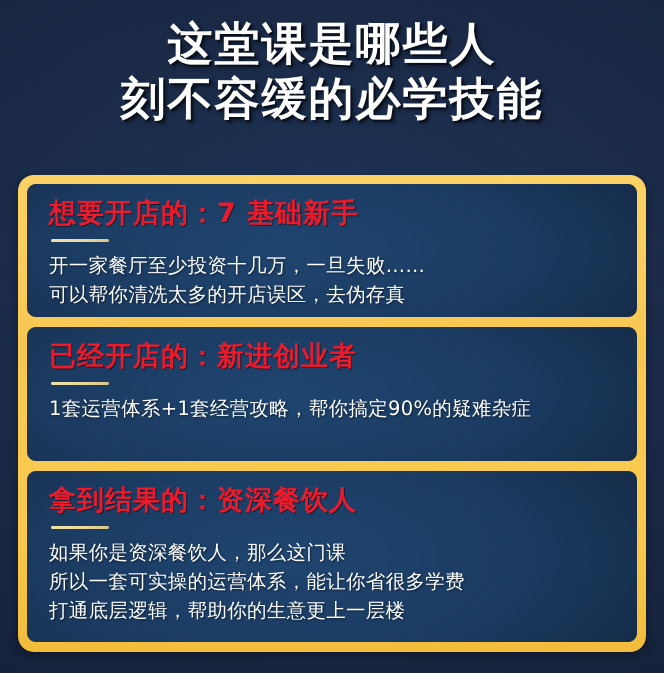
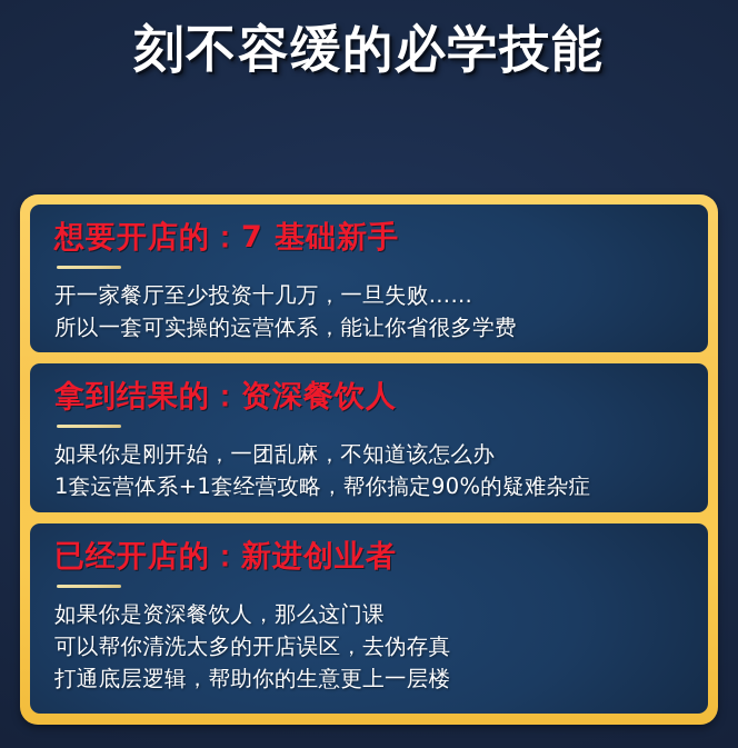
- 这堂课是哪些人
  刻不容缓的必学技能
  想要开店的：7 基础新手
  开一家餐厅至少投资十几万，一旦失败……
- 可以帮你清洗太多的开店误区，去伪存真
+ 所以一套可实操的运营体系，能让你省很多学费
- 已经开店的：新进创业者
+ 拿到结果的：资深餐饮人
+ 如果你是刚开始，一团乱麻，不知道该怎么办
  1套运营体系+1套经营攻略，帮你搞定90%的疑难杂症
- 拿到结果的：资深餐饮人
+ 已经开店的：新进创业者
  如果你是资深餐饮人，那么这门课
- 所以一套可实操的运营体系，能让你省很多学费
+ 可以帮你清洗太多的开店误区，去伪存真
  打通底层逻辑，帮助你的生意更上一层楼
